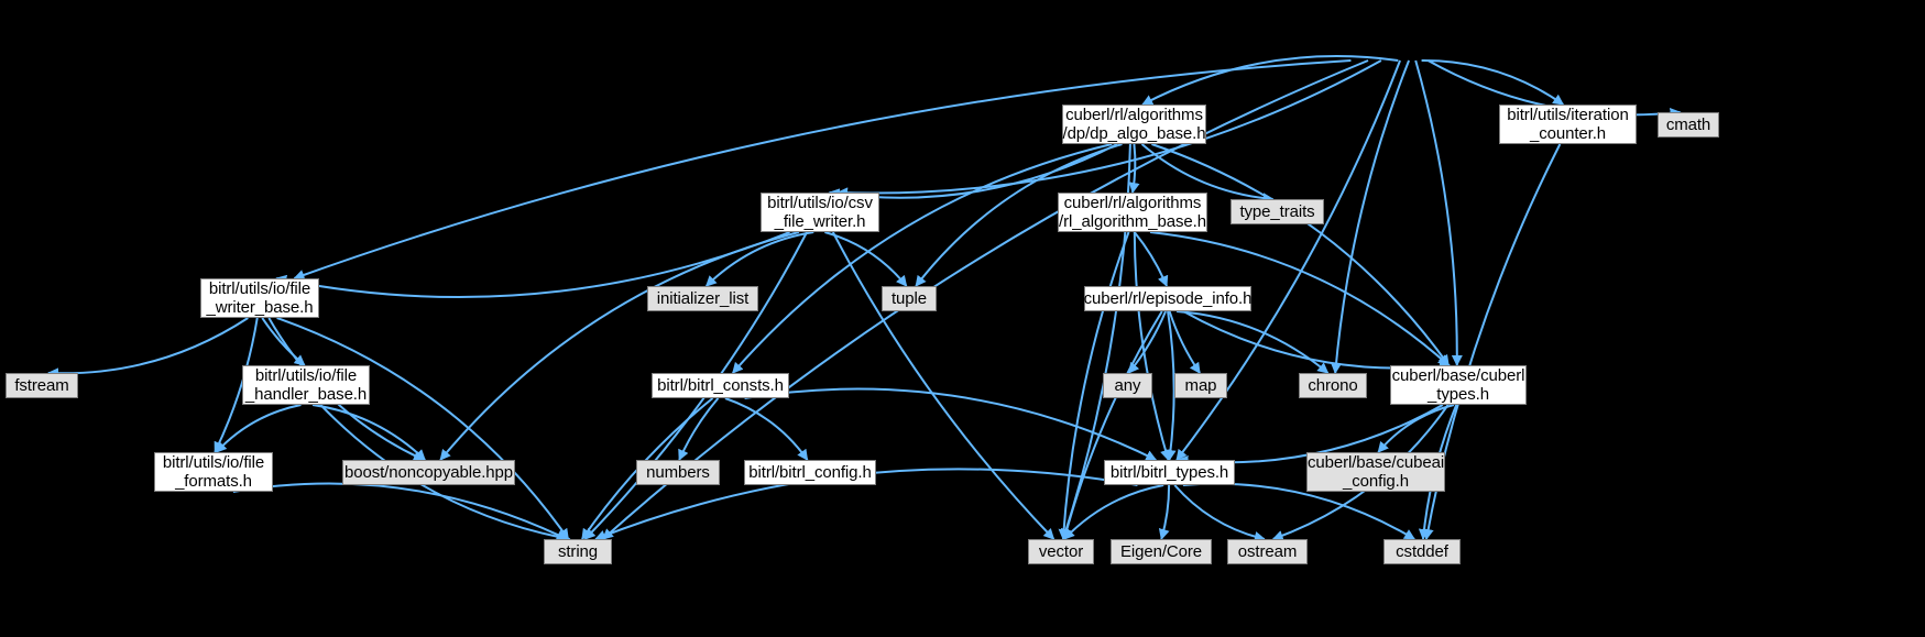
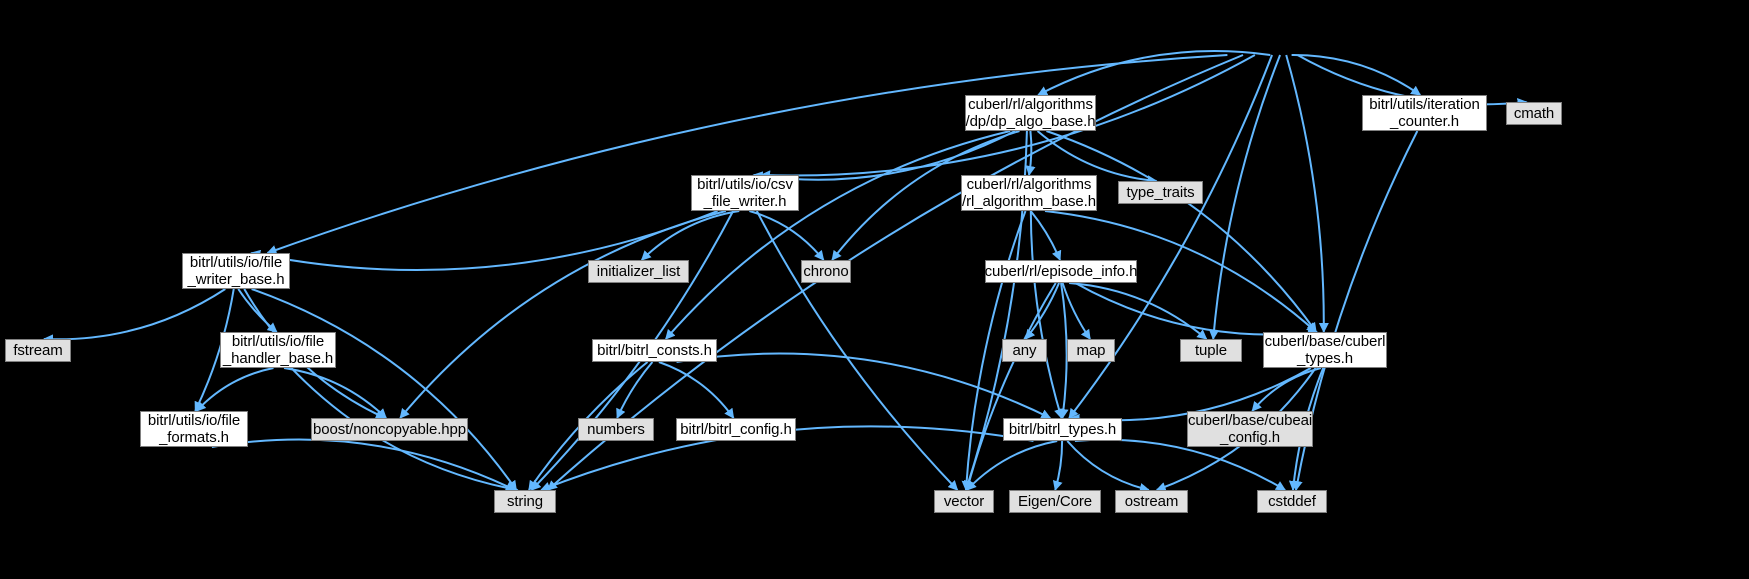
  cuberl/rl/algorithms
  /dp/dp_algo_base.h
  bitrl/utils/iteration
  _counter.h
  cmath
  bitrl/utils/io/csv
  _file_writer.h
  cuberl/rl/algorithms
  /rl_algorithm_base.h
  type_traits
  bitrl/utils/io/file
  _writer_base.h
  initializer_list
- tuple
+ chrono
  cuberl/rl/episode_info.h
  fstream
  bitrl/utils/io/file
  _handler_base.h
  bitrl/bitrl_consts.h
  any
  map
- chrono
+ tuple
  cuberl/base/cuberl
  _types.h
  bitrl/utils/io/file
  _formats.h
  boost/noncopyable.hpp
  numbers
  bitrl/bitrl_config.h
  bitrl/bitrl_types.h
  cuberl/base/cubeai
  _config.h
  string
  vector
  Eigen/Core
  ostream
  cstddef
